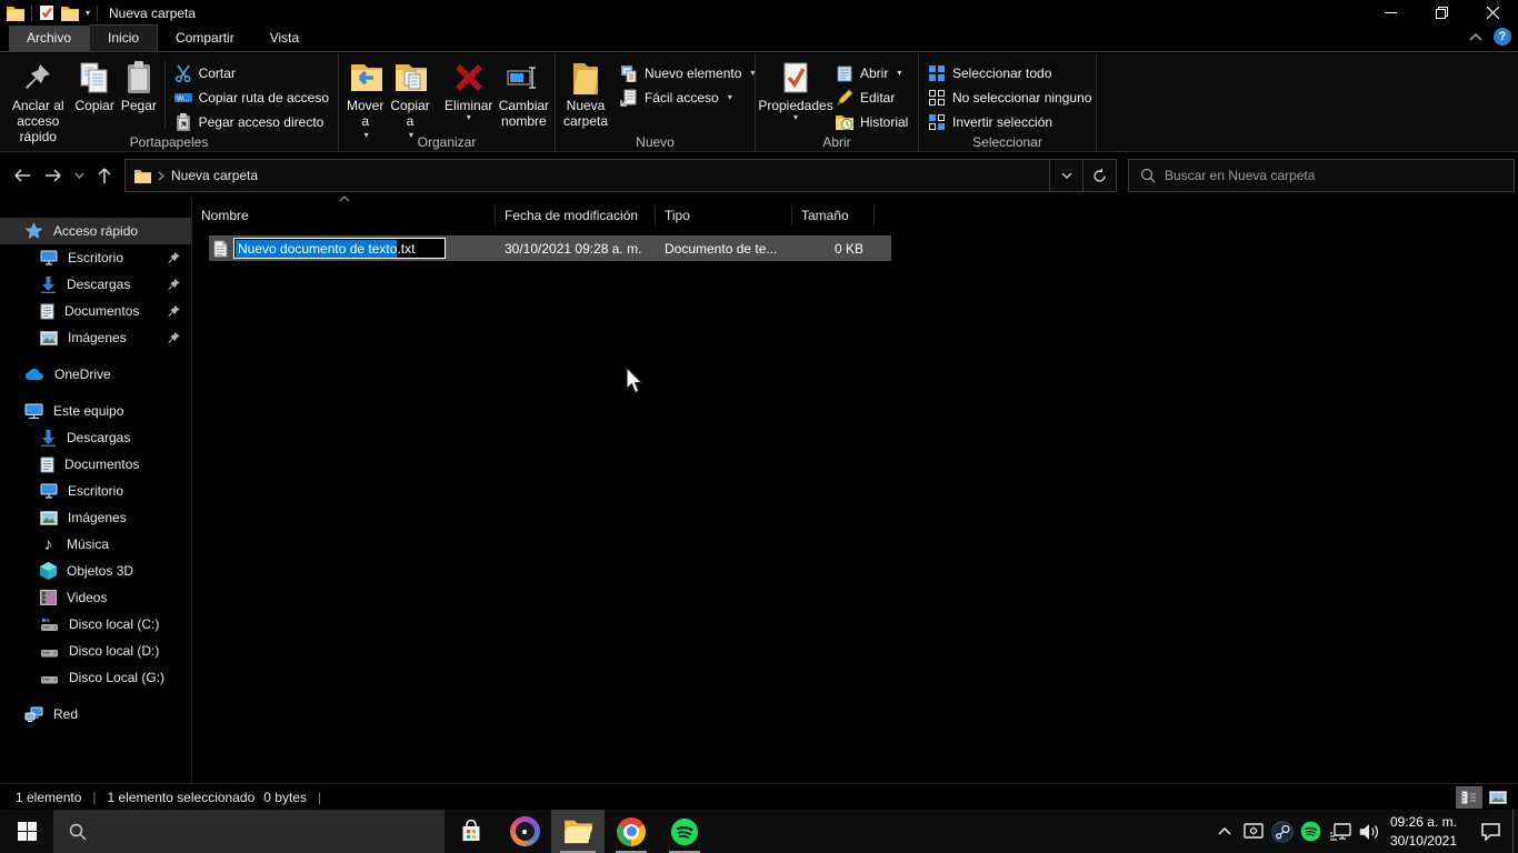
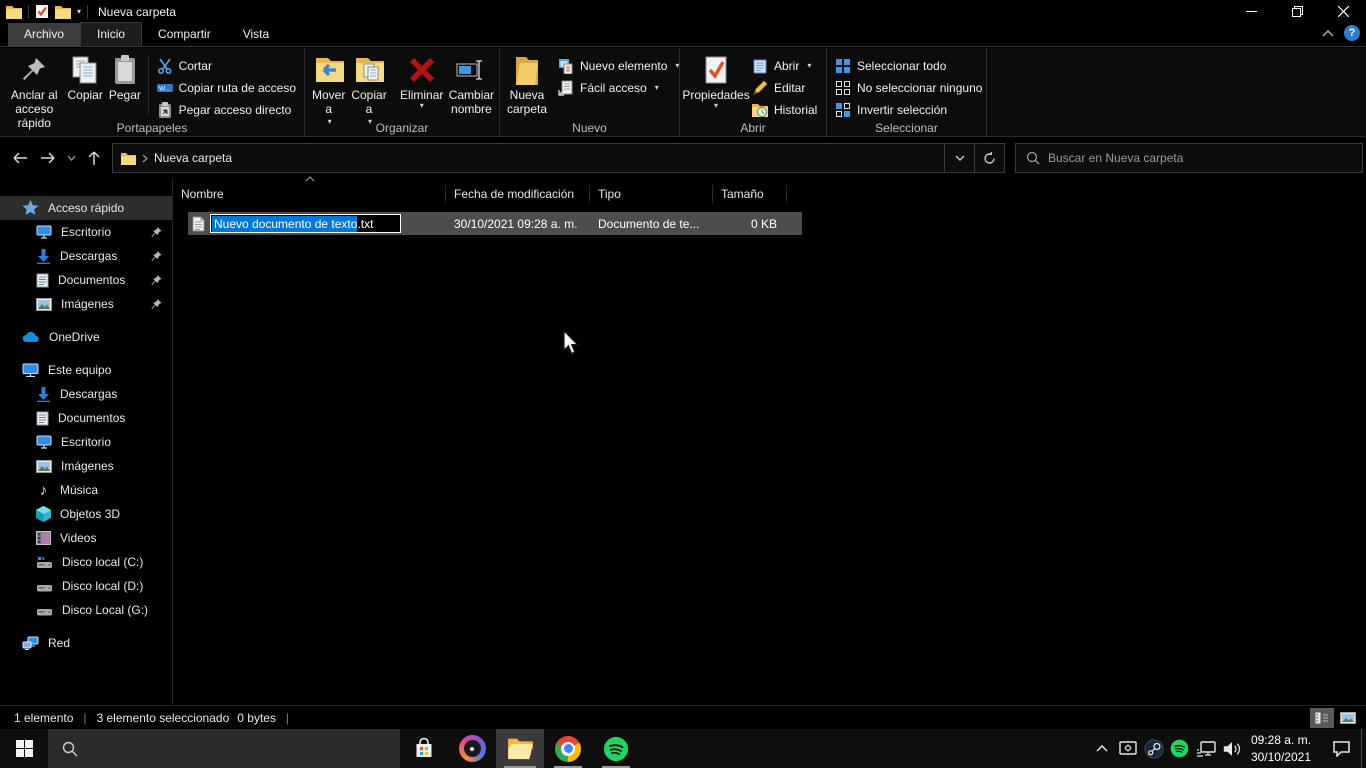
  ▾
  Nueva carpeta
  Archivo
  Inicio
  Compartir
  Vista
  ?
  Anclar al acceso rápido
  Copiar
  Pegar
  Cortar
  Copiar ruta de acceso
  Pegar acceso directo
  Portapapeles
  Mover a
  ▾
  Copiar a
  ▾
  Eliminar
  ▾
  Cambiar nombre
  Organizar
  Nueva carpeta
  Nuevo elemento
  ▾
  Fácil acceso
  ▾
  Nuevo
  Propiedades
  ▾
  Abrir
  ▾
  Editar
  Historial
  Abrir
  Seleccionar todo
  No seleccionar ninguno
  Invertir selección
  Seleccionar
  Nueva carpeta
  Buscar en Nueva carpeta
  Acceso rápido
  Escritorio
  Descargas
  Documentos
  Imágenes
  OneDrive
  Este equipo
  Descargas
  Documentos
  Escritorio
  Imágenes
  ♪
  Música
  Objetos 3D
  Videos
  Disco local (C:)
  Disco local (D:)
  Disco Local (G:)
  Red
  Nombre
  Fecha de modificación
  Tipo
  Tamaño
  Nuevo documento de texto
  .txt
  30/10/2021 09:28 a. m.
  Documento de te...
  0 KB
  1 elemento
  |
- 1 elemento seleccionado
+ 3 elemento seleccionado
  0 bytes
  |
- 09:26 a. m.
+ 09:28 a. m.
  30/10/2021
